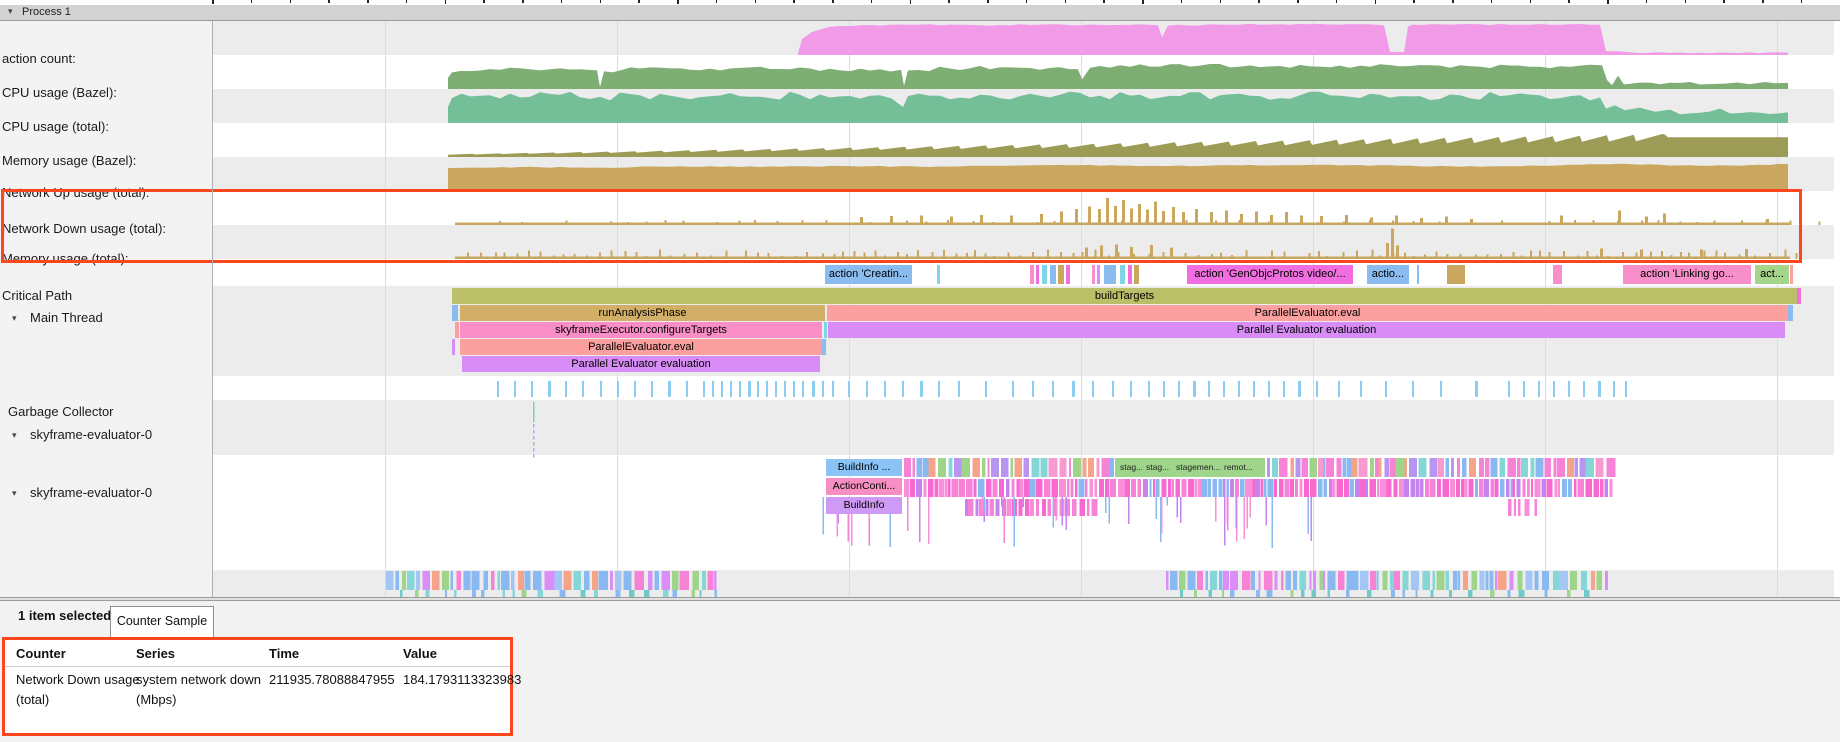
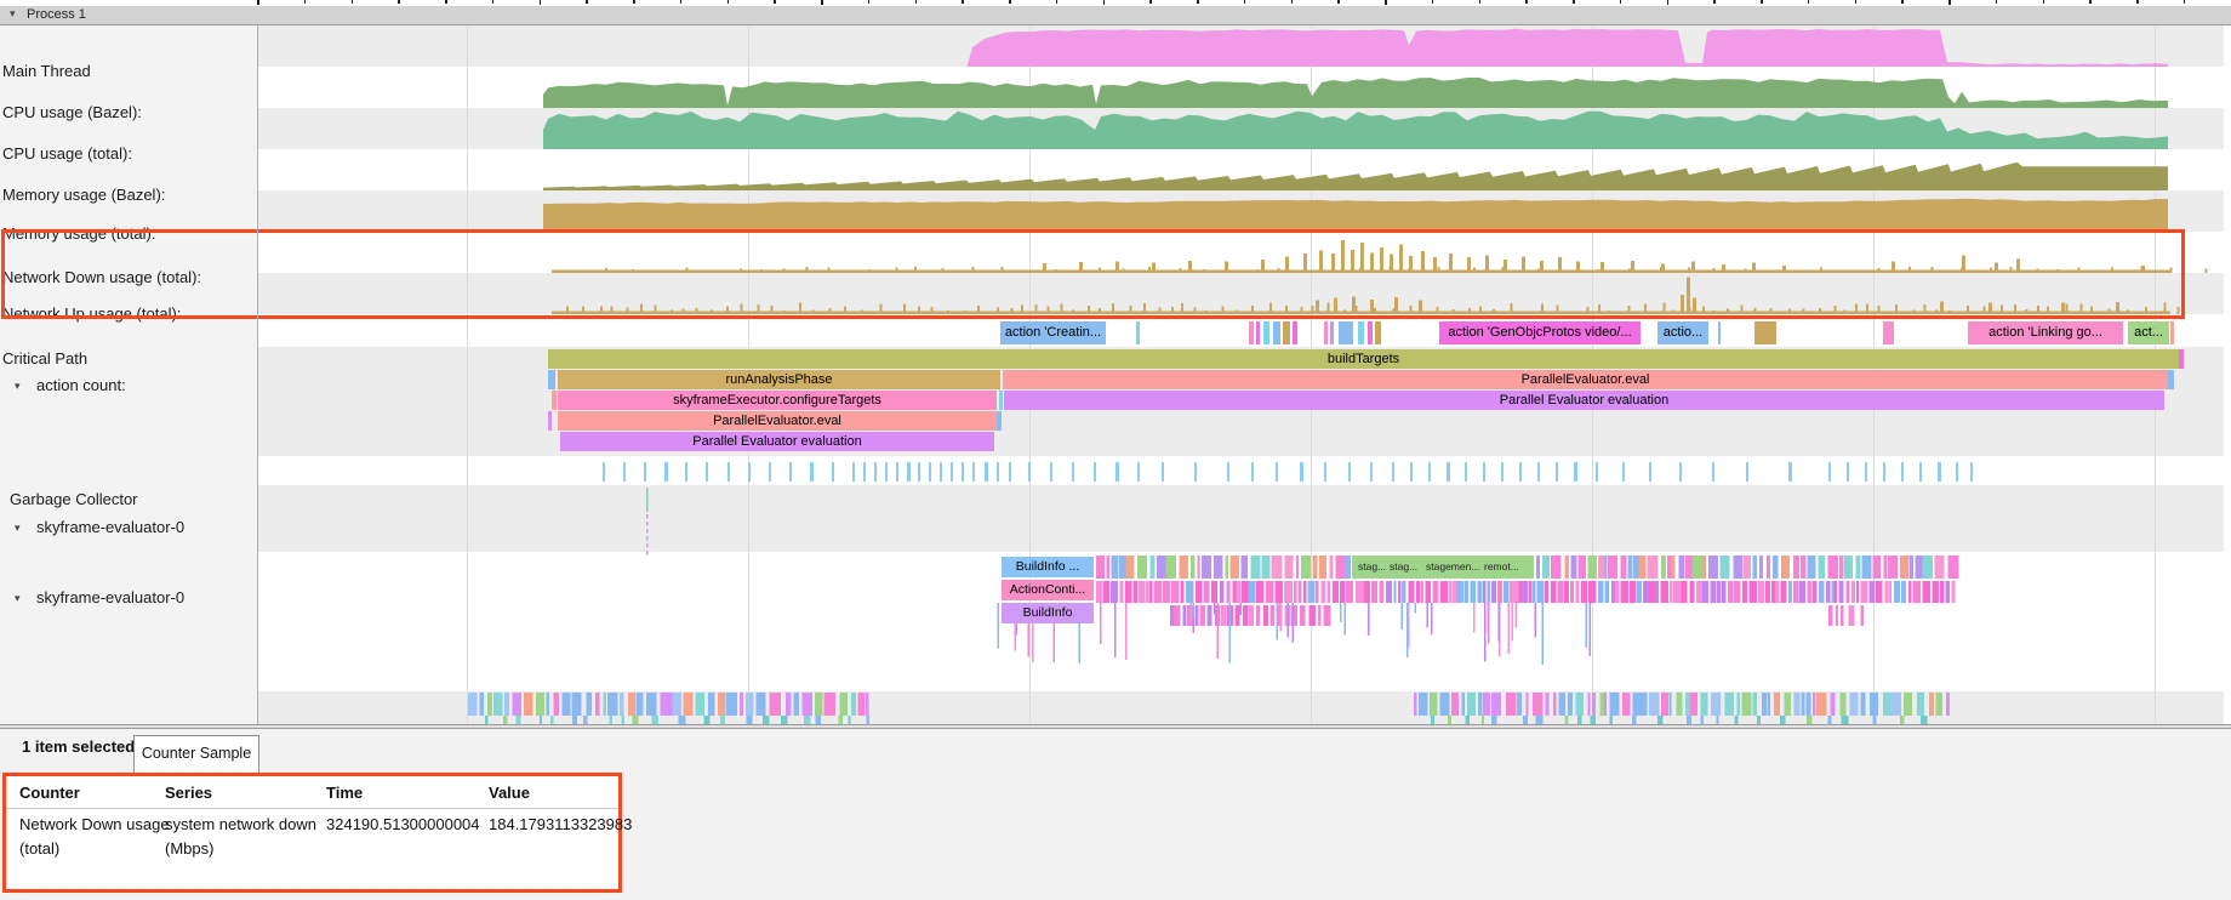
  ▾
  Process 1
- action count:
+ Main Thread
  CPU usage (Bazel):
  CPU usage (total):
  Memory usage (Bazel):
- Network Up usage (total):
+ Memory usage (total):
  Network Down usage (total):
- Memory usage (total):
+ Network Up usage (total):
  Critical Path
  ▾
- Main Thread
+ action count:
  Garbage Collector
  ▾
  skyframe-evaluator-0
  ▾
  skyframe-evaluator-0
  action 'Creatin...
  action 'GenObjcProtos video/...
  actio...
  action 'Linking go...
  act...
  buildTargets
  runAnalysisPhase
  ParallelEvaluator.eval
  skyframeExecutor.configureTargets
  Parallel Evaluator evaluation
  ParallelEvaluator.eval
  Parallel Evaluator evaluation
  BuildInfo ...
  ActionConti...
  BuildInfo
  stag...
  stag...
  stagemen...
  remot...
  1 item selected
  Counter Sample
  Counter
  Series
  Time
  Value
  Network Down usage
  (total)
  system network down
  (Mbps)
- 211935.78088847955
+ 324190.51300000004
  184.1793113323983
